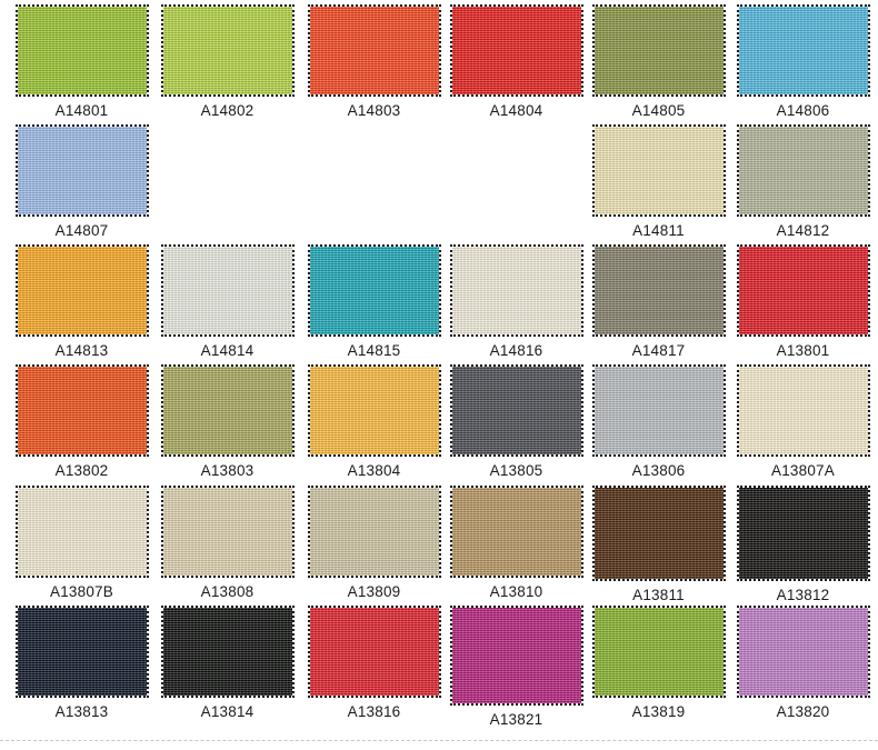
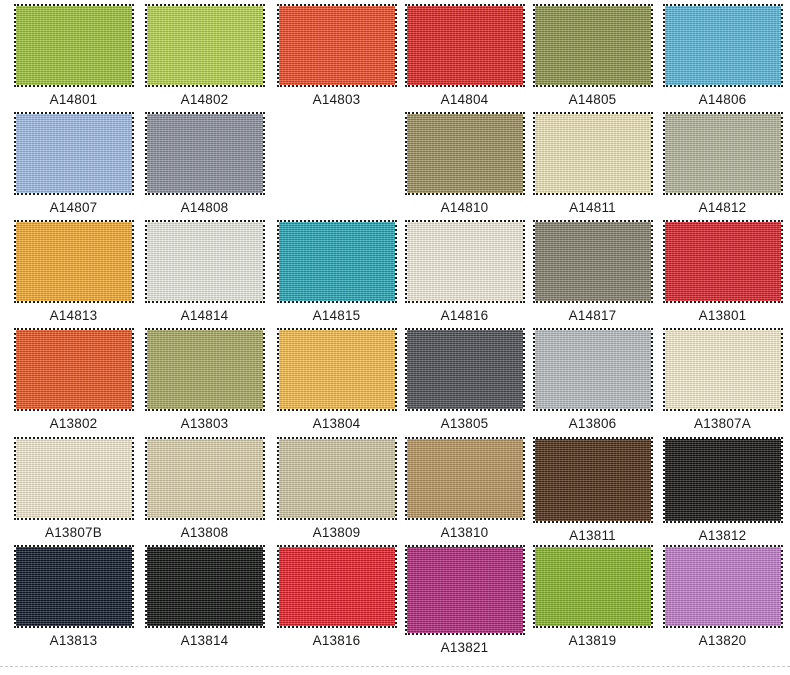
  A14801
  A14802
  A14803
  A14804
  A14805
  A14806
  A14807
+ A14808
+ A14810
  A14811
  A14812
  A14813
  A14814
  A14815
  A14816
  A14817
  A13801
  A13802
  A13803
  A13804
  A13805
  A13806
  A13807A
  A13807B
  A13808
  A13809
  A13810
  A13811
  A13812
  A13813
  A13814
  A13816
  A13821
  A13819
  A13820
